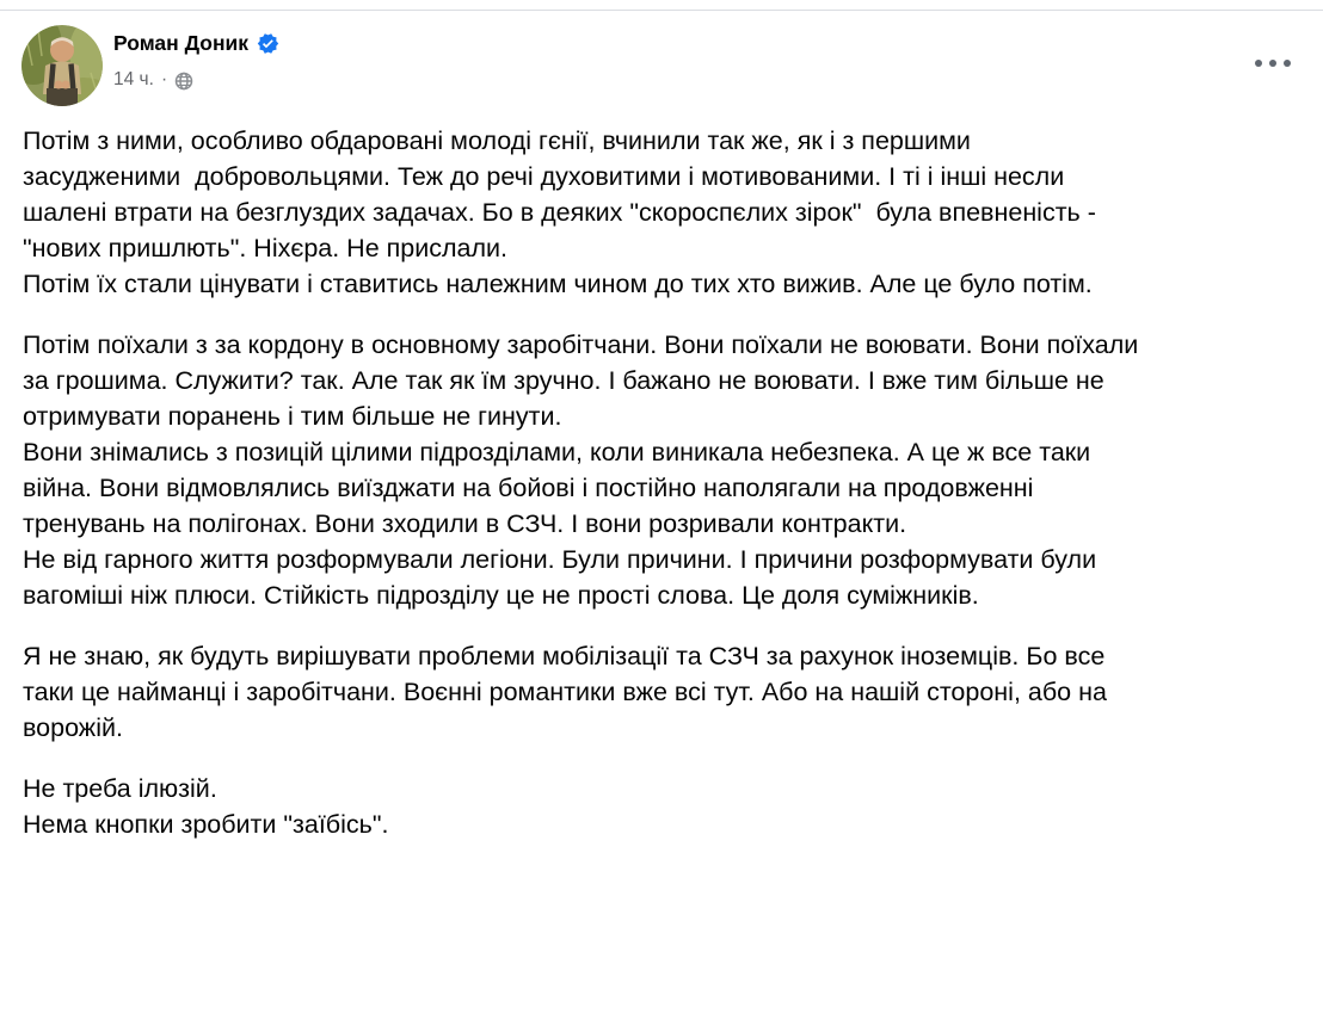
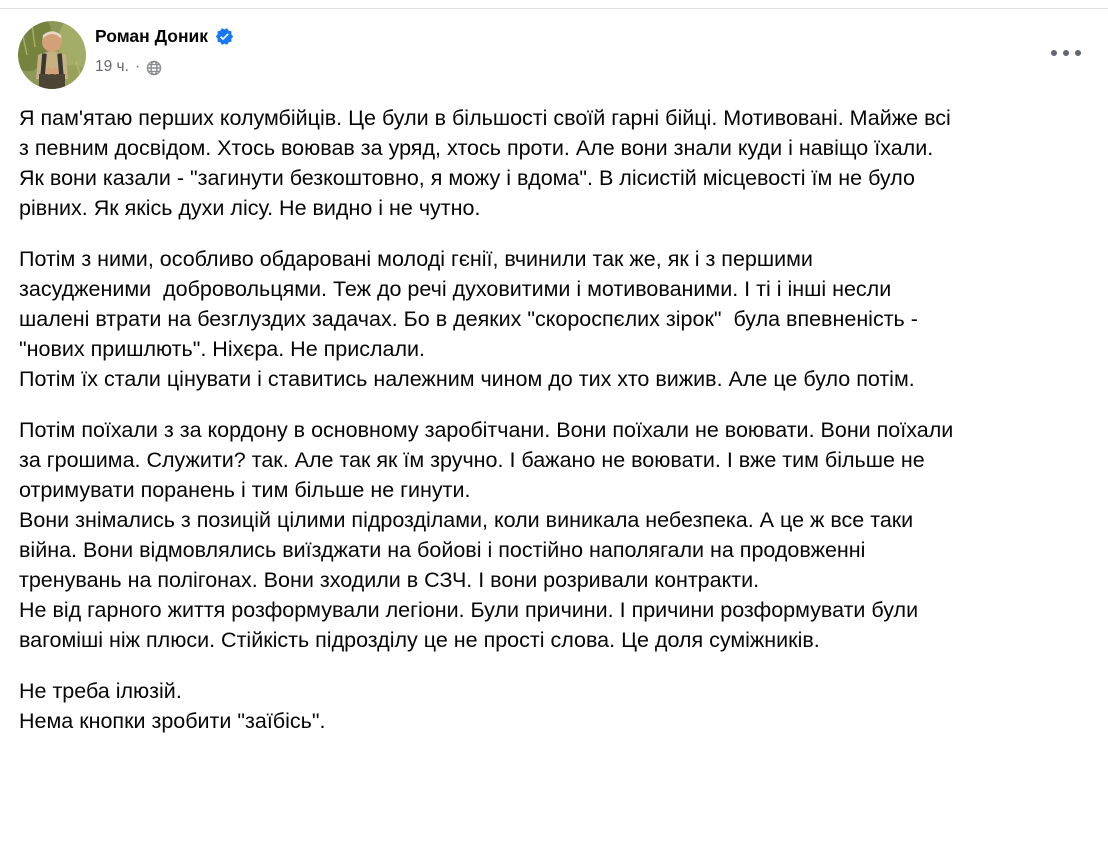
  Роман Доник
- 14 ч.
+ 19 ч.
  ·
+ Я пам'ятаю перших колумбійців. Це були в більшості своїй гарні бійці. Мотивовані. Майже всі
+ з певним досвідом. Хтось воював за уряд, хтось проти. Але вони знали куди і навіщо їхали.
+ Як вони казали - "загинути безкоштовно, я можу і вдома". В лісистій місцевості їм не було
+ рівних. Як якісь духи лісу. Не видно і не чутно.
  Потім з ними, особливо обдаровані молоді гєнії, вчинили так же, як і з першими
  засудженими добровольцями. Теж до речі духовитими і мотивованими. І ті і інші несли
  шалені втрати на безглуздих задачах. Бо в деяких "скороспєлих зірок" була впевненість -
  "нових пришлють". Ніхєра. Не прислали.
  Потім їх стали цінувати і ставитись належним чином до тих хто вижив. Але це було потім.
  Потім поїхали з за кордону в основному заробітчани. Вони поїхали не воювати. Вони поїхали
  за грошима. Служити? так. Але так як їм зручно. І бажано не воювати. І вже тим більше не
  отримувати поранень і тим більше не гинути.
  Вони знімались з позицій цілими підрозділами, коли виникала небезпека. А це ж все таки
  війна. Вони відмовлялись виїзджати на бойові і постійно наполягали на продовженні
  тренувань на полігонах. Вони зходили в СЗЧ. І вони розривали контракти.
  Не від гарного життя розформували легіони. Були причини. І причини розформувати були
  вагоміші ніж плюси. Стійкість підрозділу це не прості слова. Це доля суміжників.
- Я не знаю, як будуть вирішувати проблеми мобілізації та СЗЧ за рахунок іноземців. Бо все
- таки це найманці і заробітчани. Воєнні романтики вже всі тут. Або на нашій стороні, або на
- ворожій.
  Не треба ілюзій.
  Нема кнопки зробити "заїбісь".
